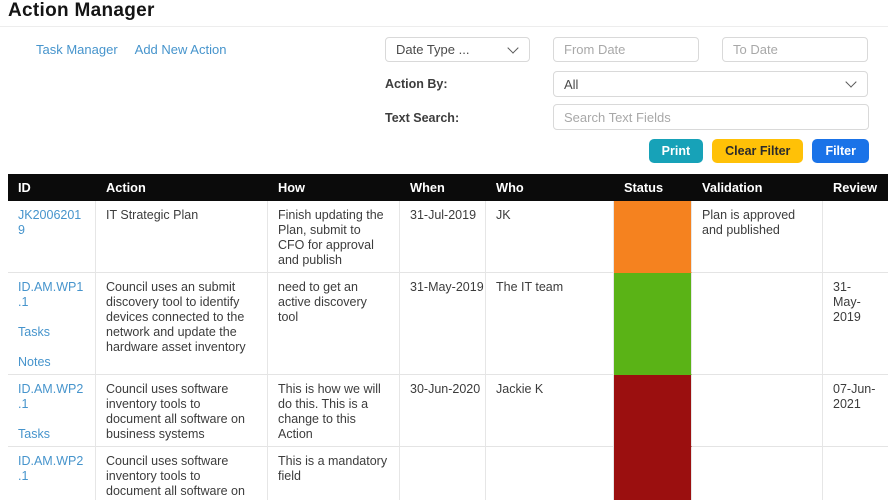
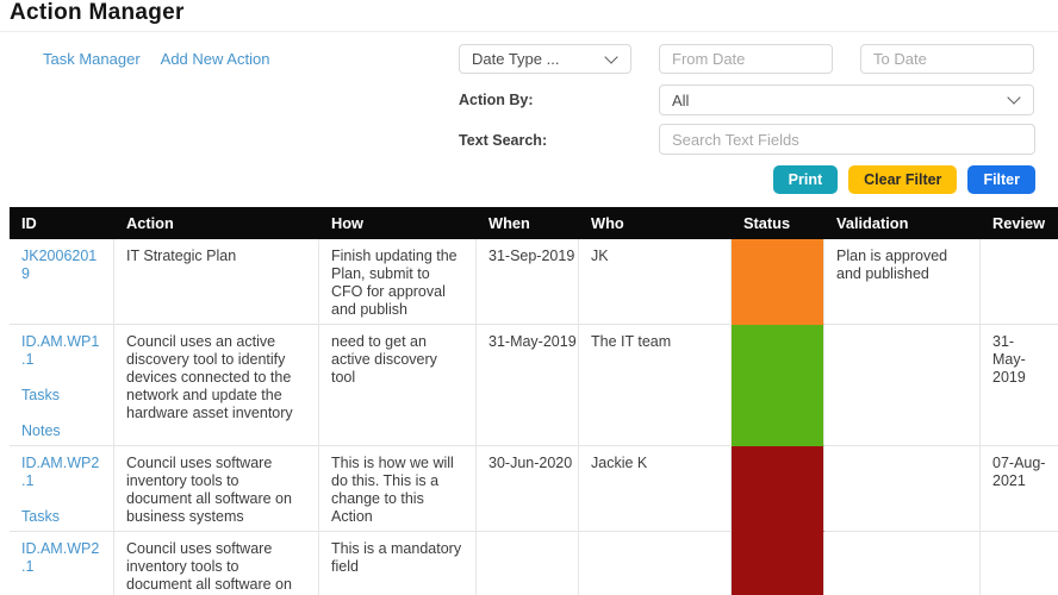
  Action Manager
  Task Manager
  Add New Action
  Date Type ...
  From Date
  To Date
  Action By:
  All
  Text Search:
  Search Text Fields
  Print
  Clear Filter
  Filter
  ID	Action	How	When	Who	Status	Validation	Review
- JK20062019	IT Strategic Plan	Finish updating the Plan, submit to CFO for approval and publish	31-Jul-2019	JK		Plan is approved and published
+ JK20062019	IT Strategic Plan	Finish updating the Plan, submit to CFO for approval and publish	31-Sep-2019	JK		Plan is approved and published
- ID.AM.WP1.1 TasksNotes	Council uses an submit discovery tool to identify devices connected to the network and update the hardware asset inventory	need to get an active discovery tool	31-May-2019	The IT team			31-May-2019
+ ID.AM.WP1.1 TasksNotes	Council uses an active discovery tool to identify devices connected to the network and update the hardware asset inventory	need to get an active discovery tool	31-May-2019	The IT team			31-May-2019
- ID.AM.WP2.1 Tasks	Council uses software inventory tools to document all software on business systems	This is how we will do this. This is a change to this Action	30-Jun-2020	Jackie K			07-Jun-2021
+ ID.AM.WP2.1 Tasks	Council uses software inventory tools to document all software on business systems	This is how we will do this. This is a change to this Action	30-Jun-2020	Jackie K			07-Aug-2021
  ID.AM.WP2.1	Council uses software inventory tools to document all software on	This is a mandatory field
